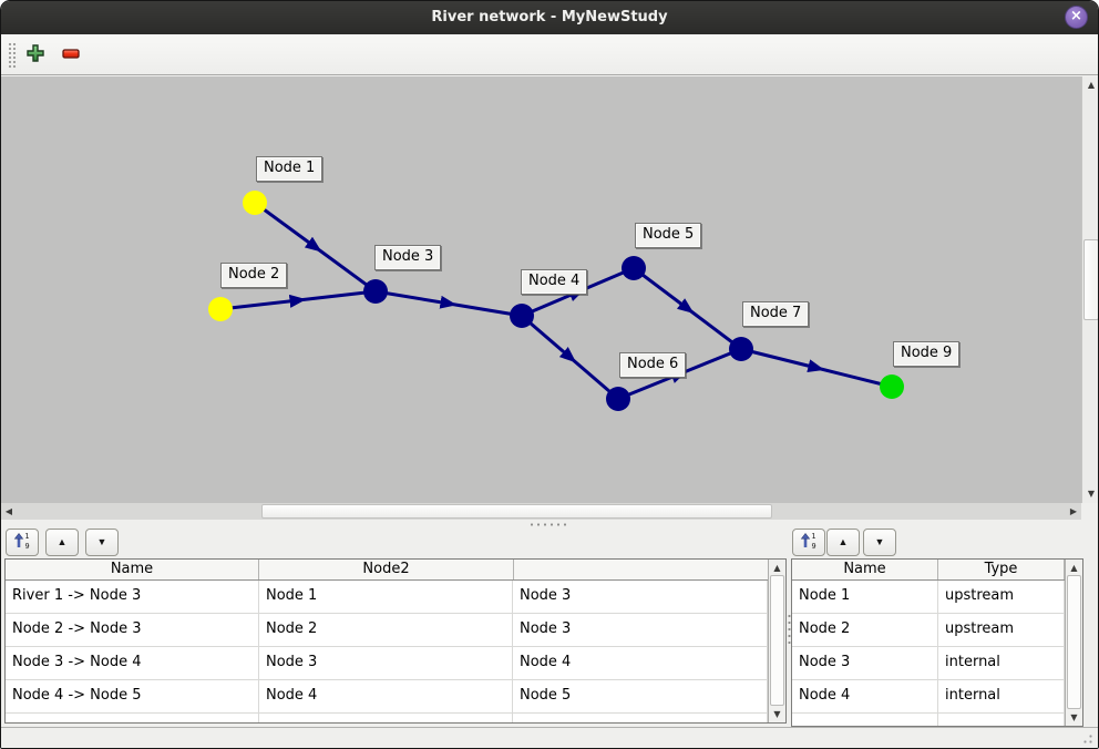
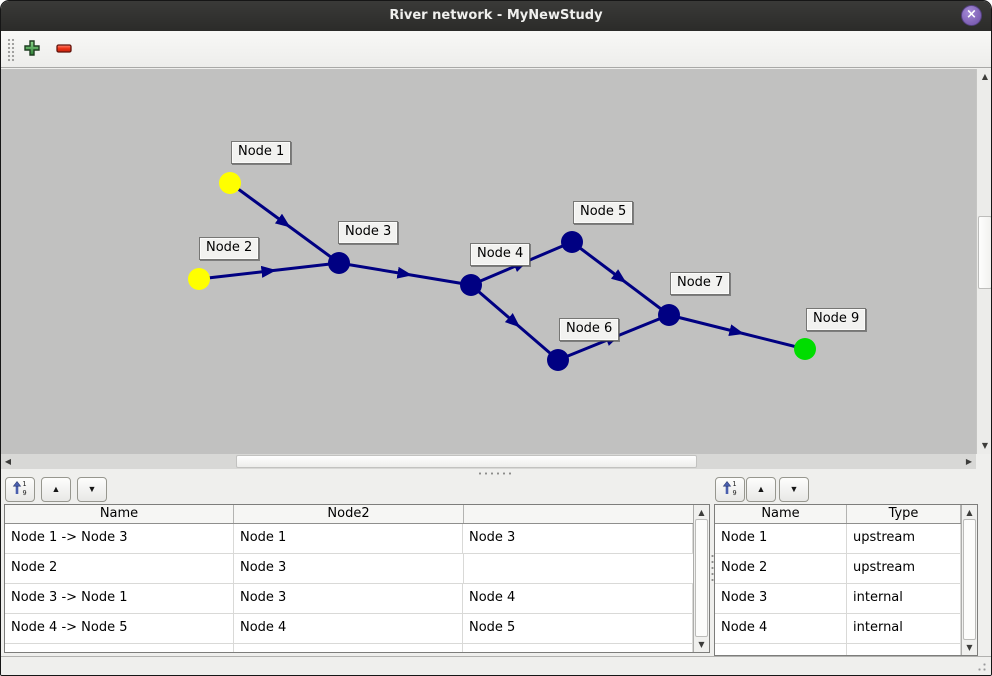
  River network - MyNewStudy
  ×
  Node 1
  Node 2
  Node 3
  Node 4
  Node 5
  Node 6
  Node 7
  Node 9
  ▲
  ▼
  ◀
  ▶
  1
  9
  ▲
  ▼
  Name
  Node2
- River 1 -> Node 3
+ Node 1 -> Node 3
  Node 1
  Node 3
- Node 2 -> Node 3
  Node 2
  Node 3
- Node 3 -> Node 4
+ Node 3 -> Node 1
  Node 3
  Node 4
  Node 4 -> Node 5
  Node 4
  Node 5
  ▲
  ▼
  1
  9
  ▲
  ▼
  Name
  Type
  Node 1
  upstream
  Node 2
  upstream
  Node 3
  internal
  Node 4
  internal
  ▲
  ▼
